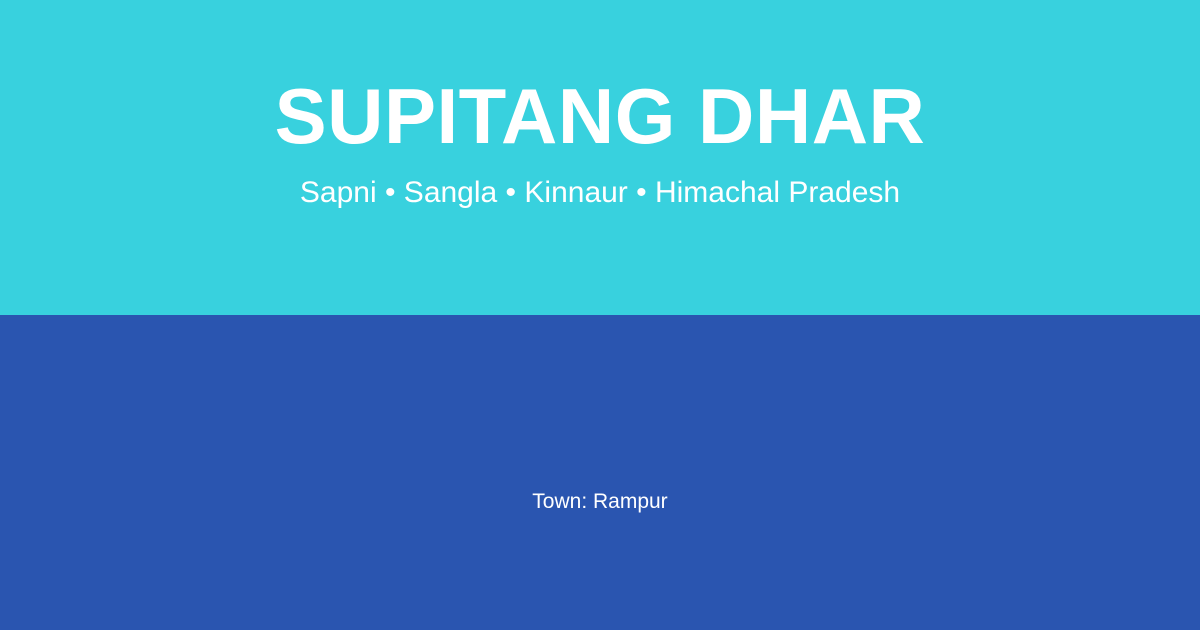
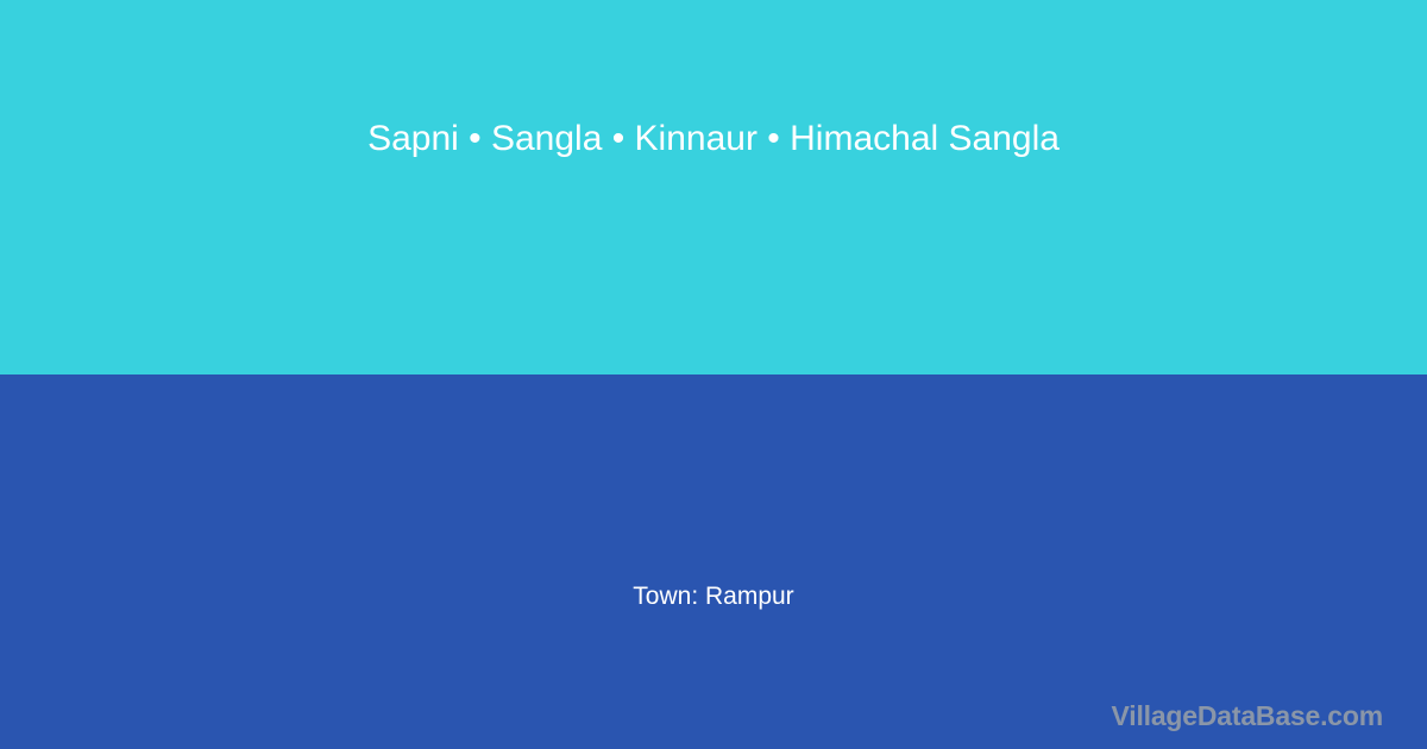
- SUPITANG DHAR
- Sapni • Sangla • Kinnaur • Himachal Pradesh
+ Sapni • Sangla • Kinnaur • Himachal Sangla
  Town: Rampur
+ VillageDataBase.com
